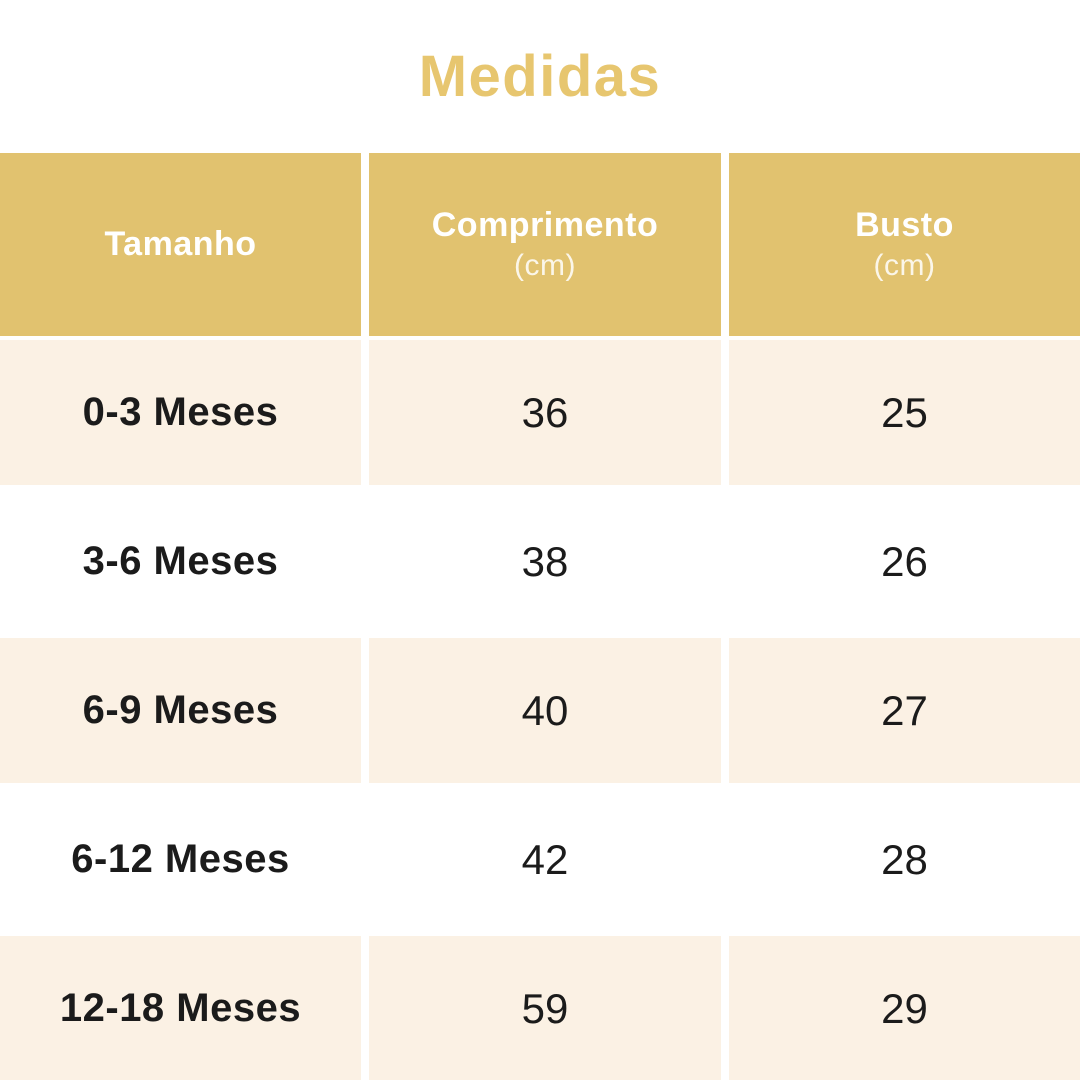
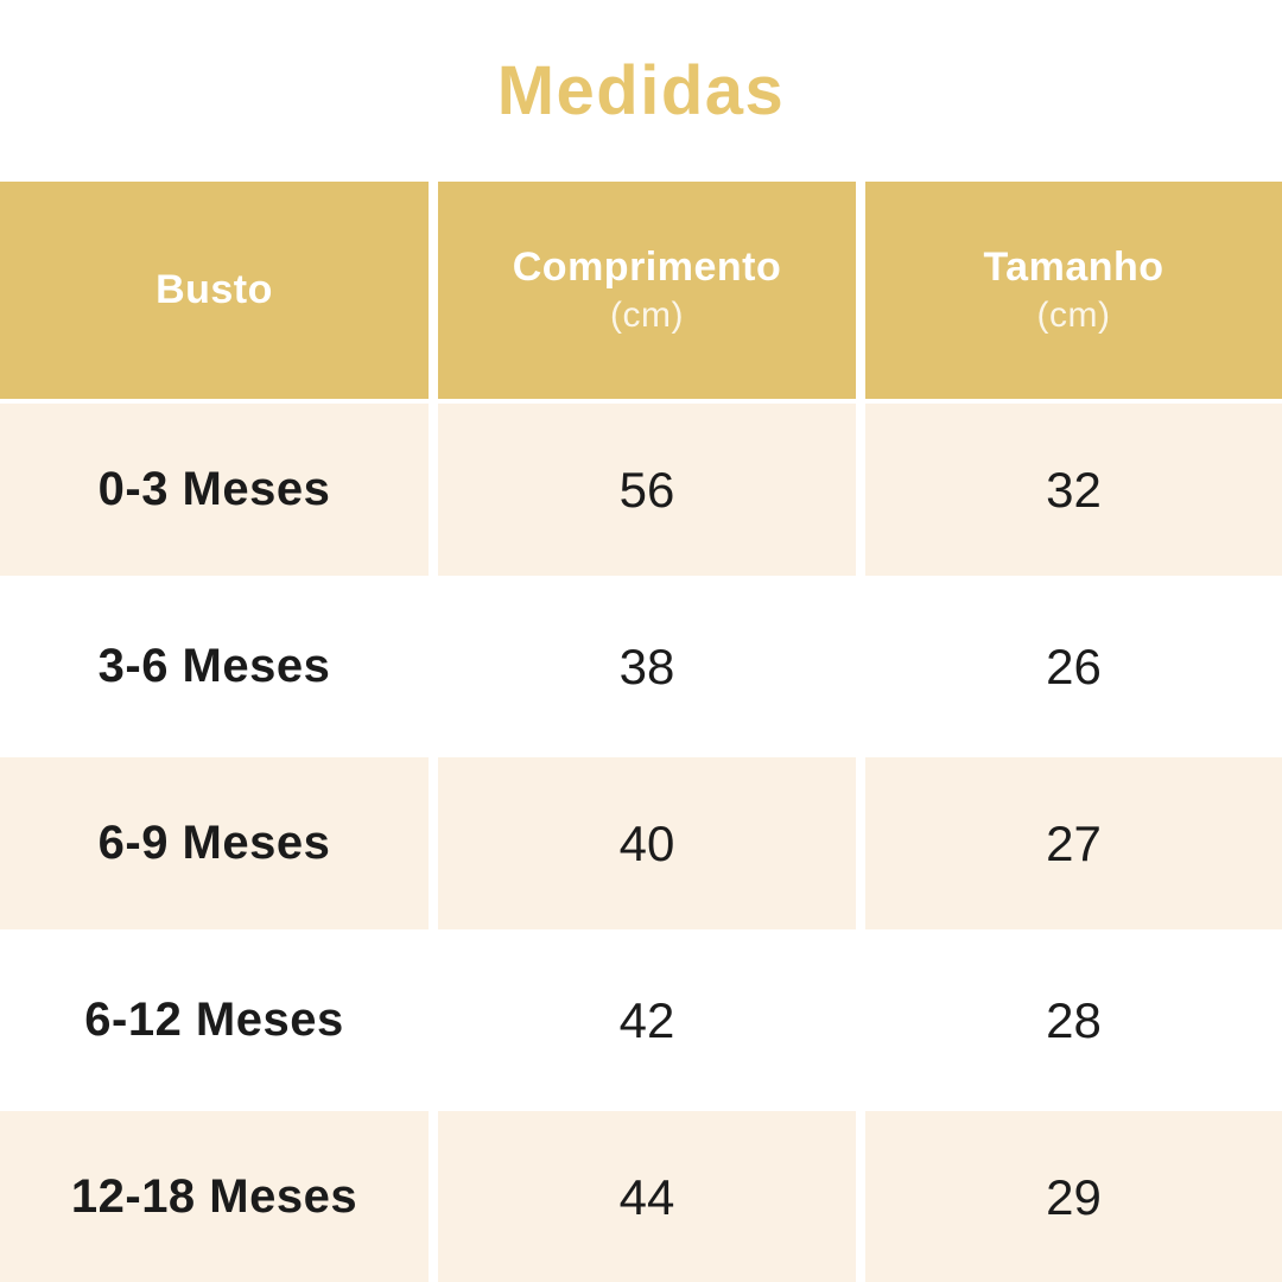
  Medidas
- Tamanho
+ Busto
  Comprimento
  (cm)
- Busto
+ Tamanho
  (cm)
  0-3 Meses
- 36
+ 56
- 25
+ 32
  3-6 Meses
  38
  26
  6-9 Meses
  40
  27
  6-12 Meses
  42
  28
  12-18 Meses
- 59
+ 44
  29
